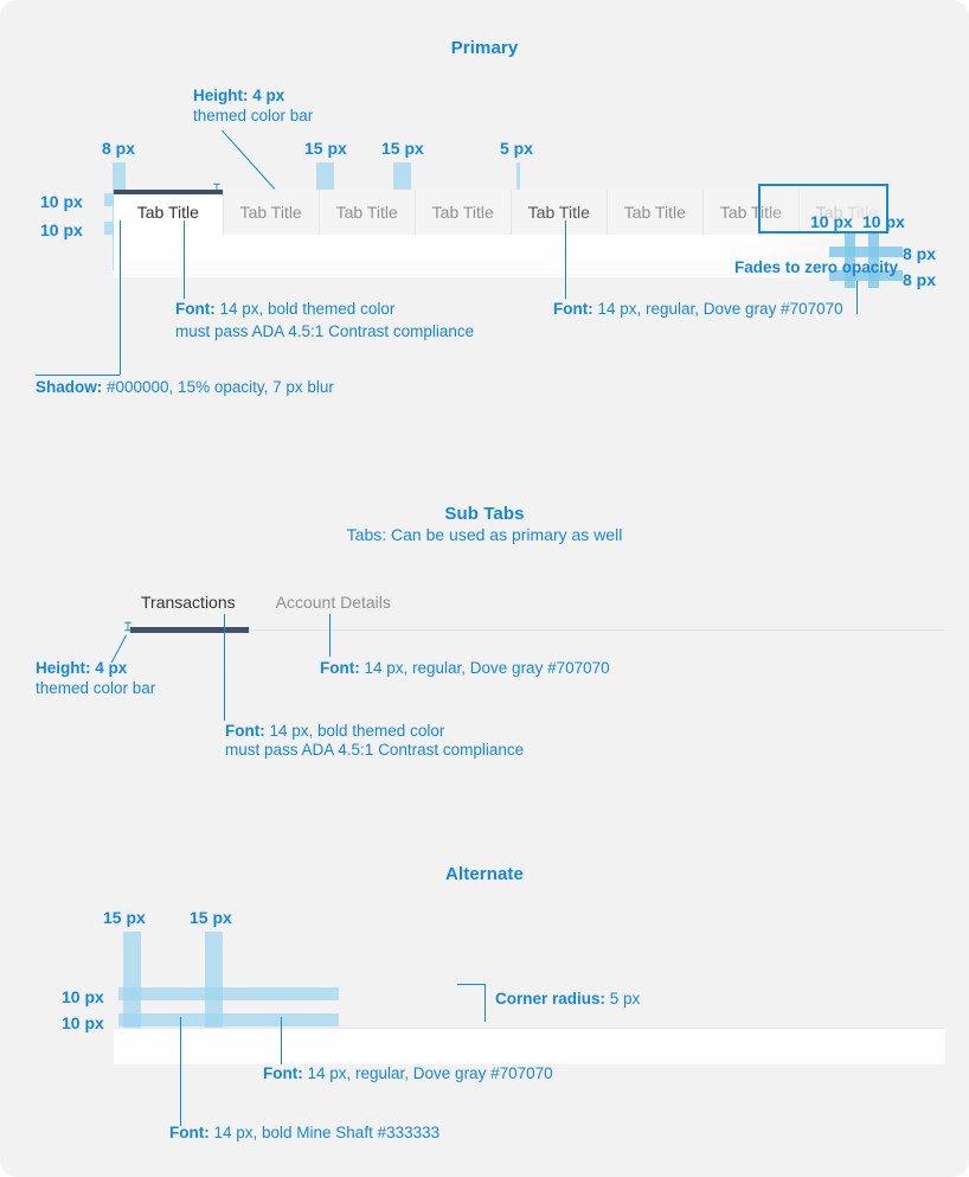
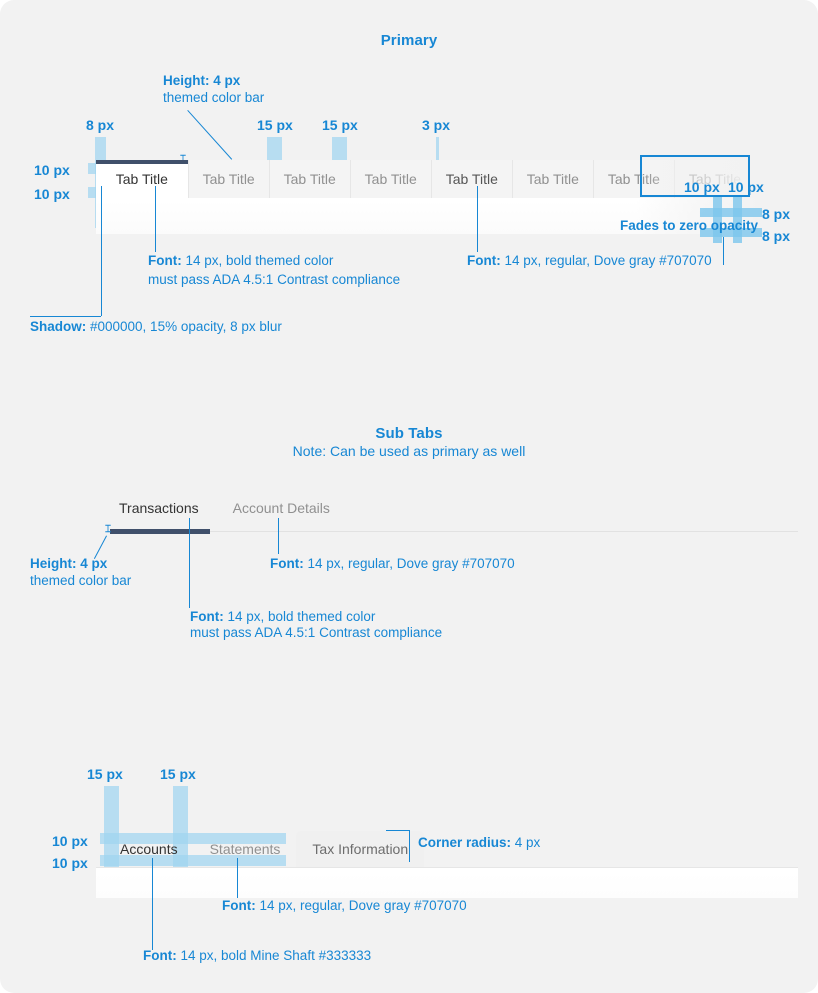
  Primary
  Height: 4 px
  themed color bar
  8 px
  15 px
  15 px
- 5 px
+ 3 px
  10 px
  10 px
  Tab Title
  Tab Title
  Tab Title
  Tab Title
  Tab Title
  Tab Title
  10 px
  10 px
  8 px
  8 px
  Fades to zero opacity
  Font: 14 px, bold themed color
  must pass ADA 4.5:1 Contrast compliance
  Font: 14 px, regular, Dove gray #707070
- Shadow: #000000, 15% opacity, 7 px blur
+ Shadow: #000000, 15% opacity, 8 px blur
  Sub Tabs
- Tabs: Can be used as primary as well
+ Note: Can be used as primary as well
  Transactions
  Account Details
  ⌶
  Height: 4 px
  themed color bar
  Font: 14 px, regular, Dove gray #707070
  Font: 14 px, bold themed color
  must pass ADA 4.5:1 Contrast compliance
- Alternate
  15 px
  15 px
  10 px
  10 px
+ Accounts
+ Statements
+ Tax Information
- Corner radius: 5 px
+ Corner radius: 4 px
  Font: 14 px, regular, Dove gray #707070
  Font: 14 px, bold Mine Shaft #333333
